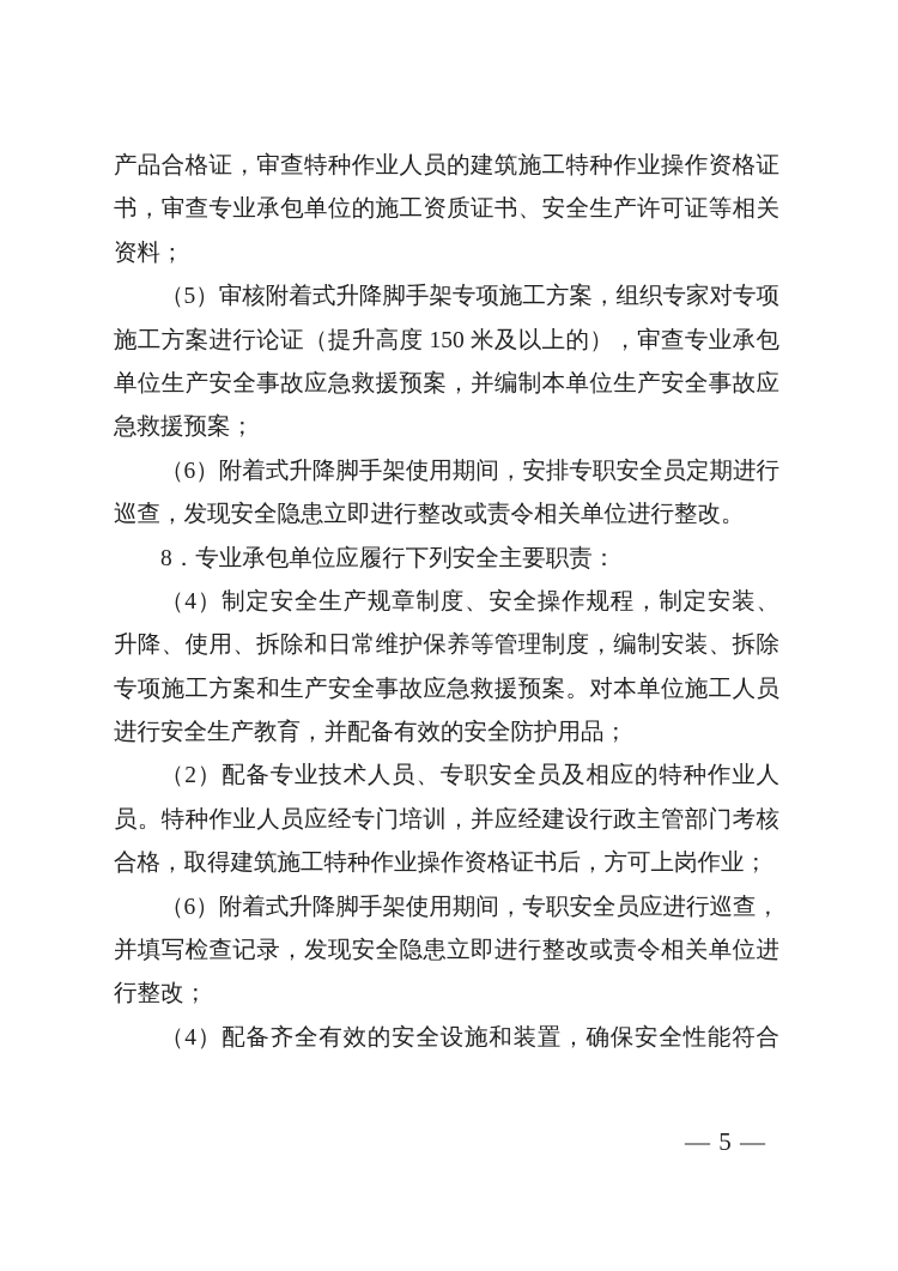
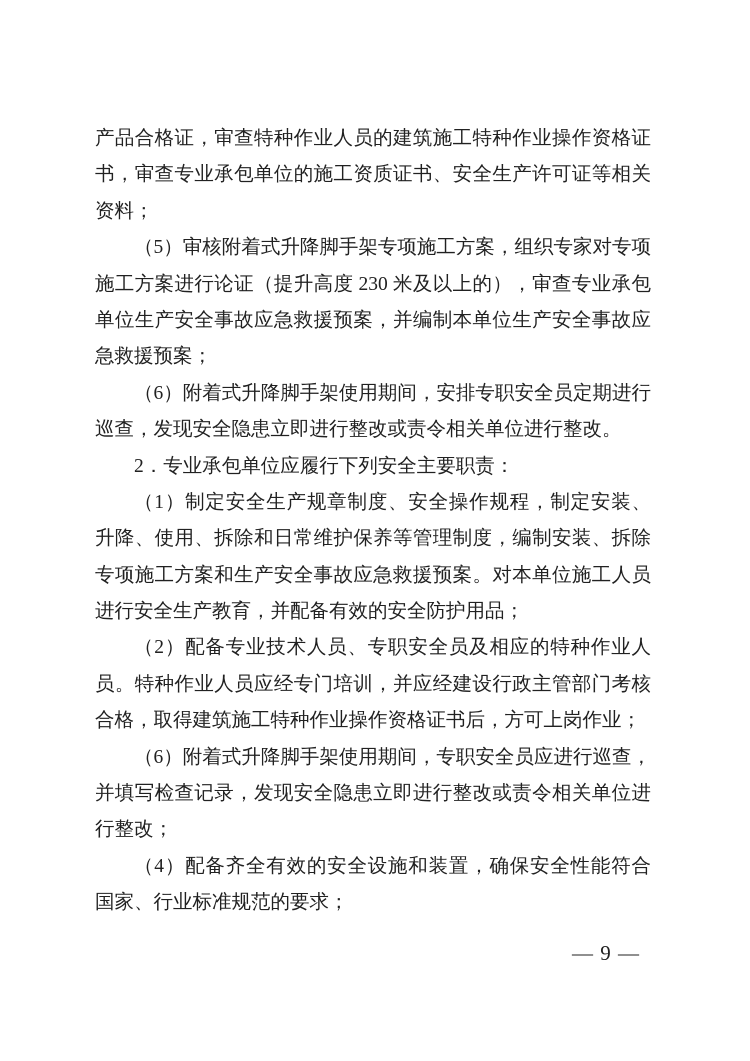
  产品合格证，审查特种作业人员的建筑施工特种作业操作资格证
  书，审查专业承包单位的施工资质证书、安全生产许可证等相关
  资料；
  （5）审核附着式升降脚手架专项施工方案，组织专家对专项
- 施工方案进行论证（提升高度 150 米及以上的），审查专业承包
+ 施工方案进行论证（提升高度 230 米及以上的），审查专业承包
  单位生产安全事故应急救援预案，并编制本单位生产安全事故应
  急救援预案；
  （6）附着式升降脚手架使用期间，安排专职安全员定期进行
  巡查，发现安全隐患立即进行整改或责令相关单位进行整改。
- 8．专业承包单位应履行下列安全主要职责：
+ 2．专业承包单位应履行下列安全主要职责：
- （4）制定安全生产规章制度、安全操作规程，制定安装、
+ （1）制定安全生产规章制度、安全操作规程，制定安装、
  升降、使用、拆除和日常维护保养等管理制度，编制安装、拆除
  专项施工方案和生产安全事故应急救援预案。对本单位施工人员
  进行安全生产教育，并配备有效的安全防护用品；
  （2）配备专业技术人员、专职安全员及相应的特种作业人
  员。特种作业人员应经专门培训，并应经建设行政主管部门考核
  合格，取得建筑施工特种作业操作资格证书后，方可上岗作业；
  （6）附着式升降脚手架使用期间，专职安全员应进行巡查，
  并填写检查记录，发现安全隐患立即进行整改或责令相关单位进
  行整改；
  （4）配备齐全有效的安全设施和装置，确保安全性能符合
+ 国家、行业标准规范的要求；
- — 5 —
+ — 9 —
